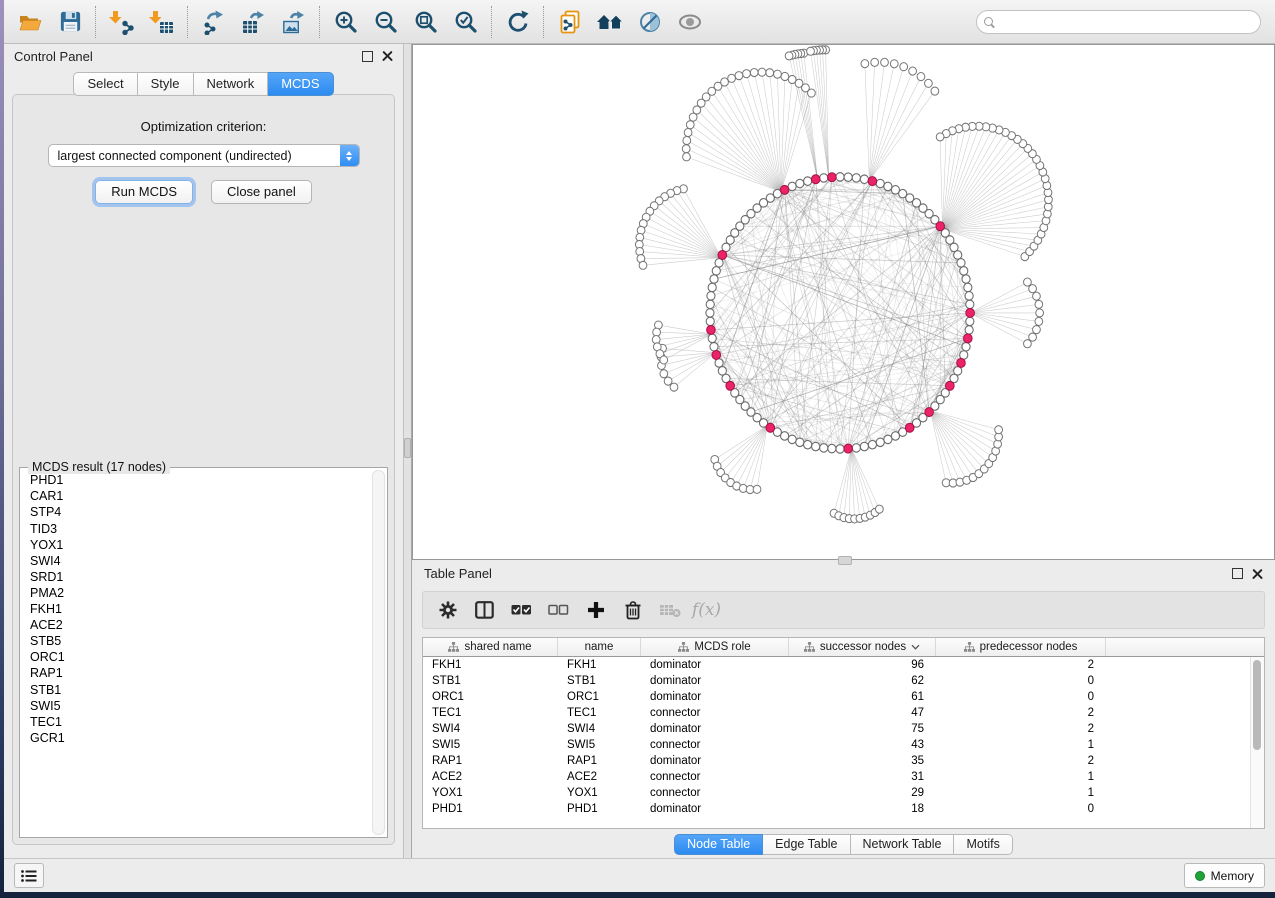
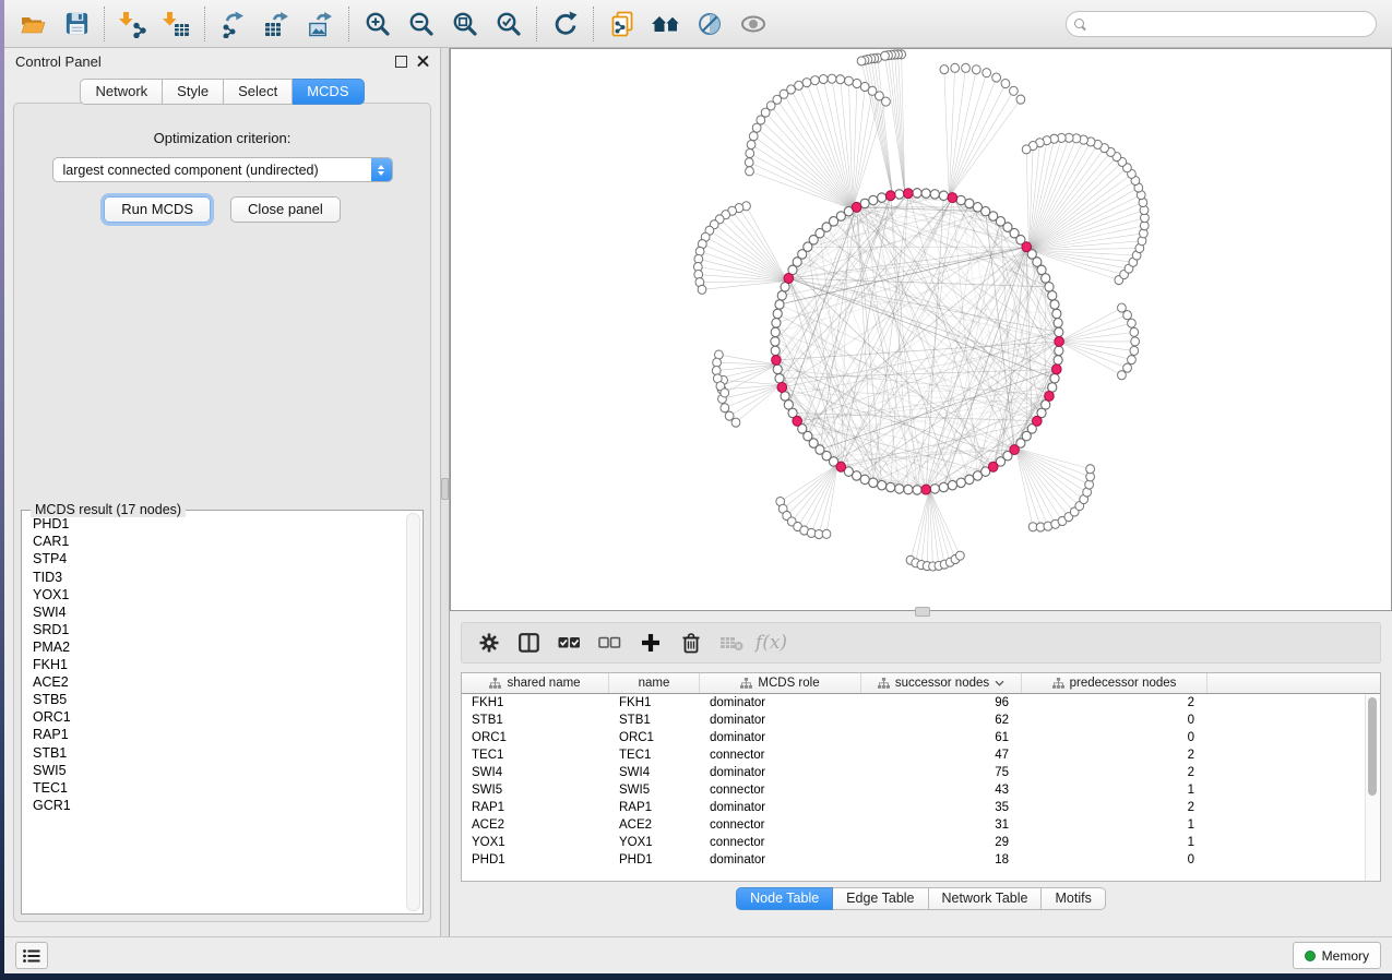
  Control Panel
- Select
+ Network
  Style
- Network
+ Select
  MCDS
  Optimization criterion:
  largest connected component (undirected)
  Run MCDS
  Close panel
  MCDS result (17 nodes)
  PHD1
  CAR1
  STP4
  TID3
  YOX1
  SWI4
  SRD1
  PMA2
  FKH1
  ACE2
  STB5
  ORC1
  RAP1
  STB1
  SWI5
  TEC1
  GCR1
- Table Panel
  f(x)
  shared name
  name
  MCDS role
  successor nodes
  predecessor nodes
  FKH1
  FKH1
  dominator
  96
  2
  STB1
  STB1
  dominator
  62
  0
  ORC1
  ORC1
  dominator
  61
  0
  TEC1
  TEC1
  connector
  47
  2
  SWI4
  SWI4
  dominator
  75
  2
  SWI5
  SWI5
  connector
  43
  1
  RAP1
  RAP1
  dominator
  35
  2
  ACE2
  ACE2
  connector
  31
  1
  YOX1
  YOX1
  connector
  29
  1
  PHD1
  PHD1
  dominator
  18
  0
  Node Table
  Edge Table
  Network Table
  Motifs
  Memory
